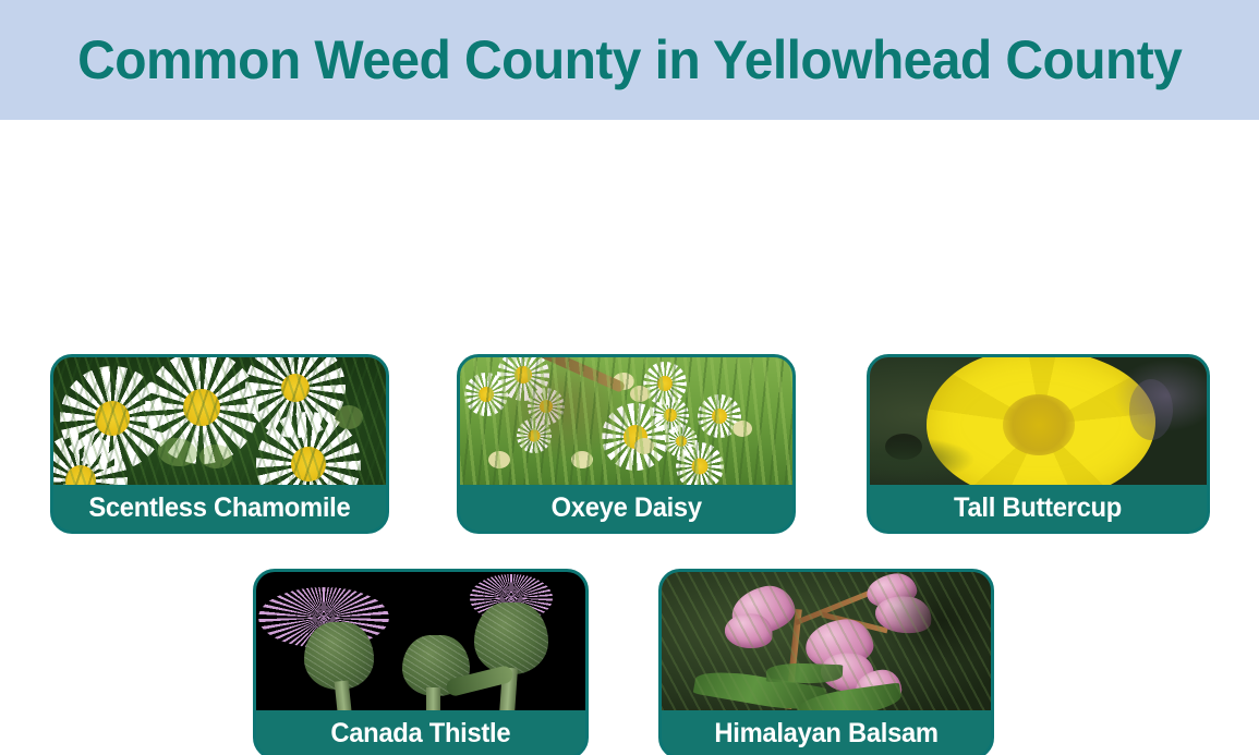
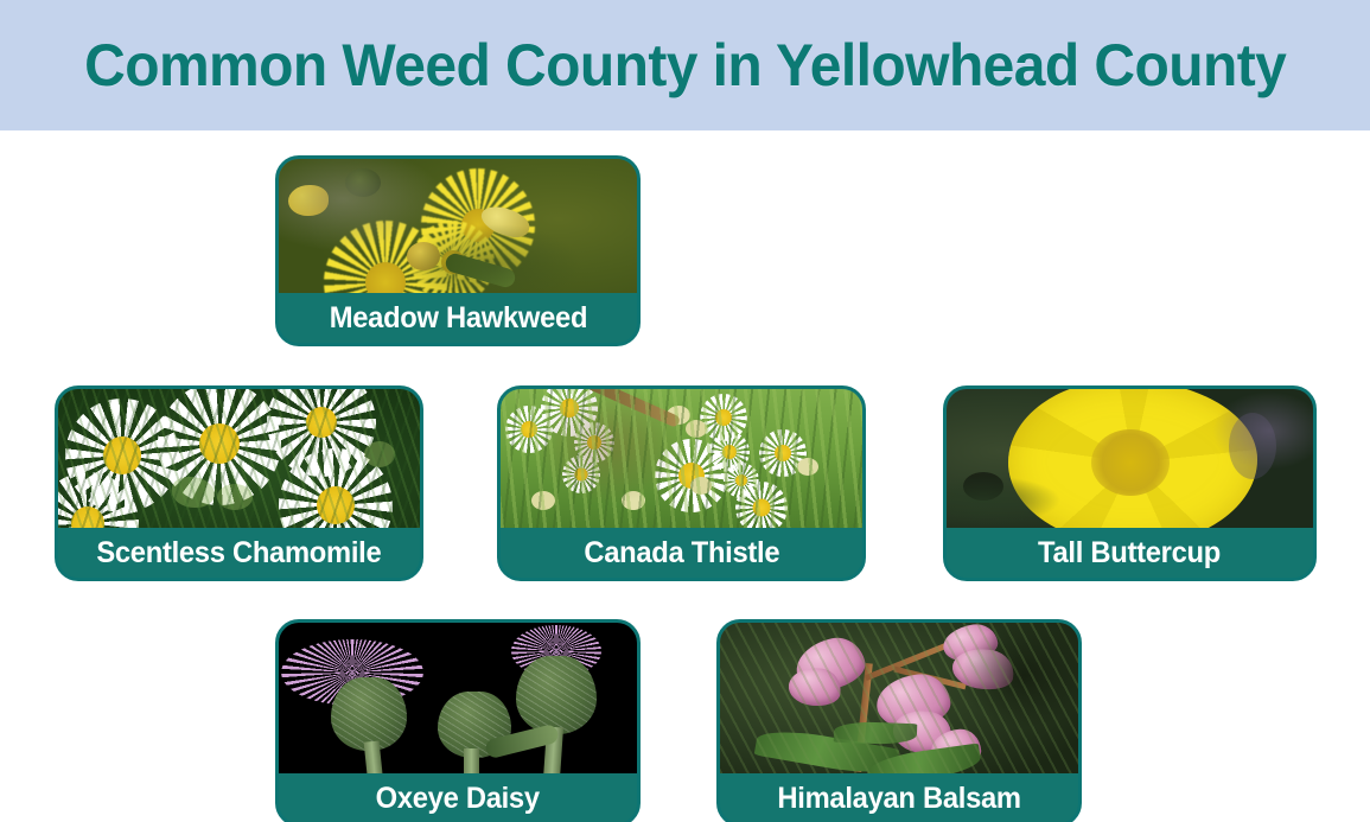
  Common Weed County in Yellowhead County
+ Meadow Hawkweed
  Scentless Chamomile
- Oxeye Daisy
+ Canada Thistle
  Tall Buttercup
- Canada Thistle
+ Oxeye Daisy
  Himalayan Balsam
